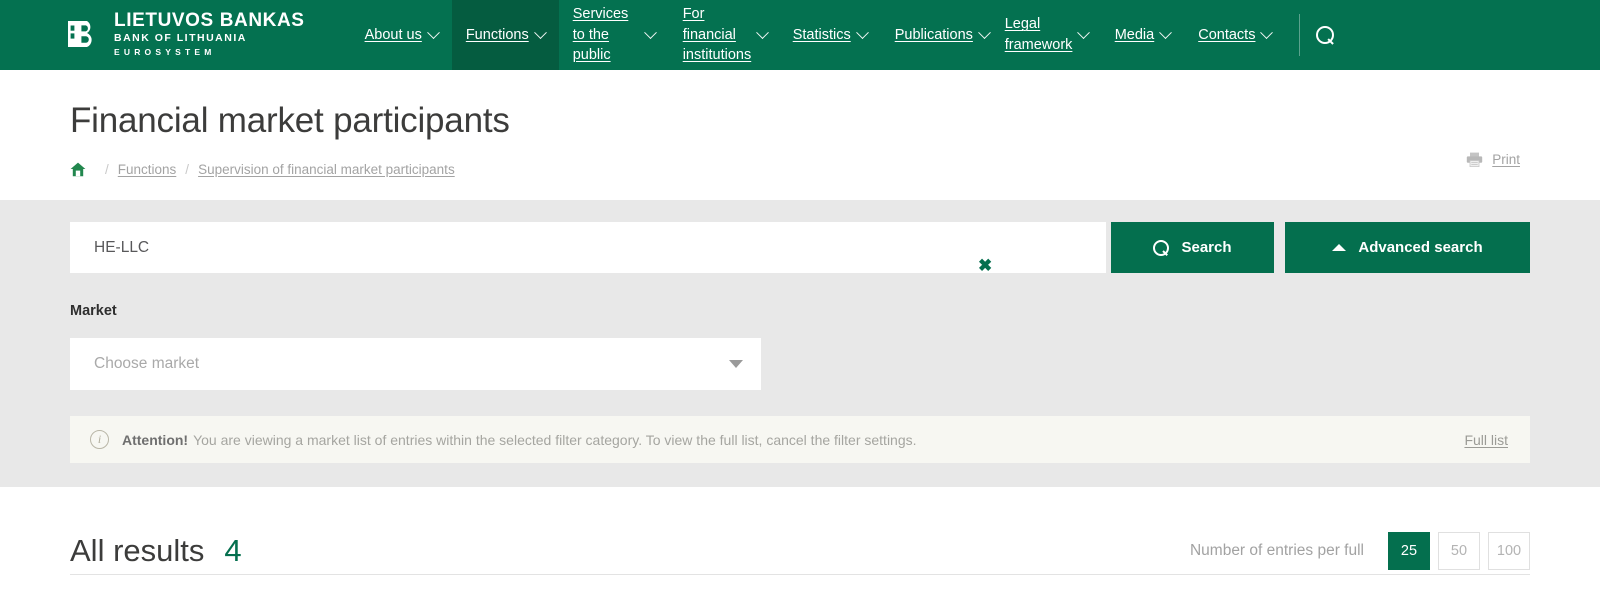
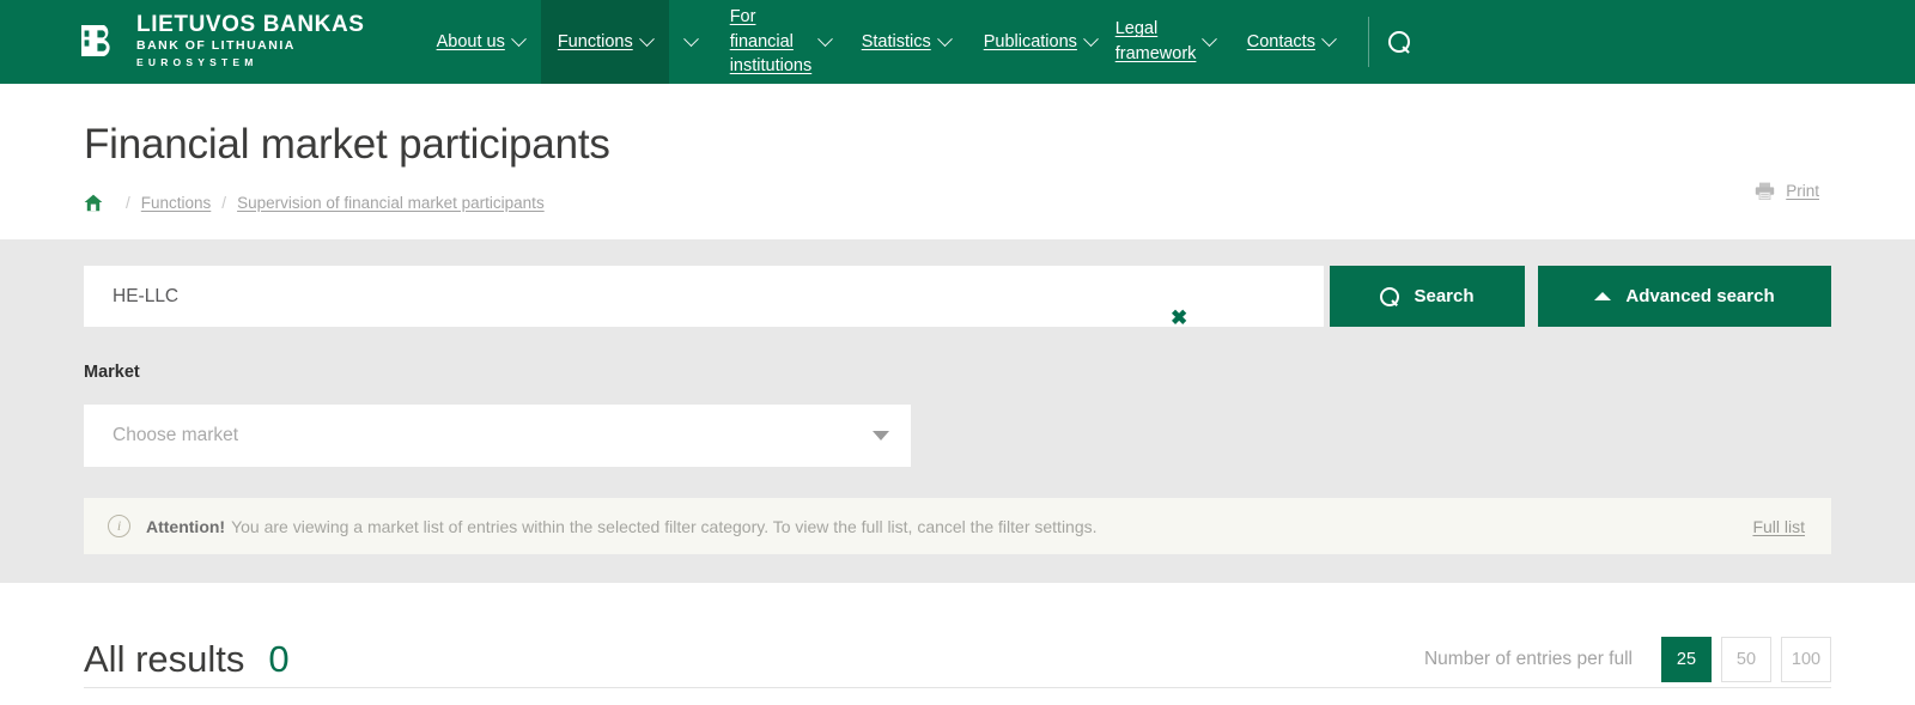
  LIETUVOS BANKAS
  BANK OF LITHUANIA
  EUROSYSTEM
  About us
  Functions
- Services to the public
  For financial institutions
  Statistics
  Publications
  Legal framework
- Media
  Contacts
  Financial market participants
  /
  Functions
  /
  Supervision of financial market participants
  Print
  HE-LLC
  Search
  Advanced search
  ✖
  Market
  Choose market
  i
  Attention! You are viewing a market list of entries within the selected filter category. To view the full list, cancel the filter settings.
  Full list
  All results
- 4
+ 0
  Number of entries per full
  25
  50
  100
